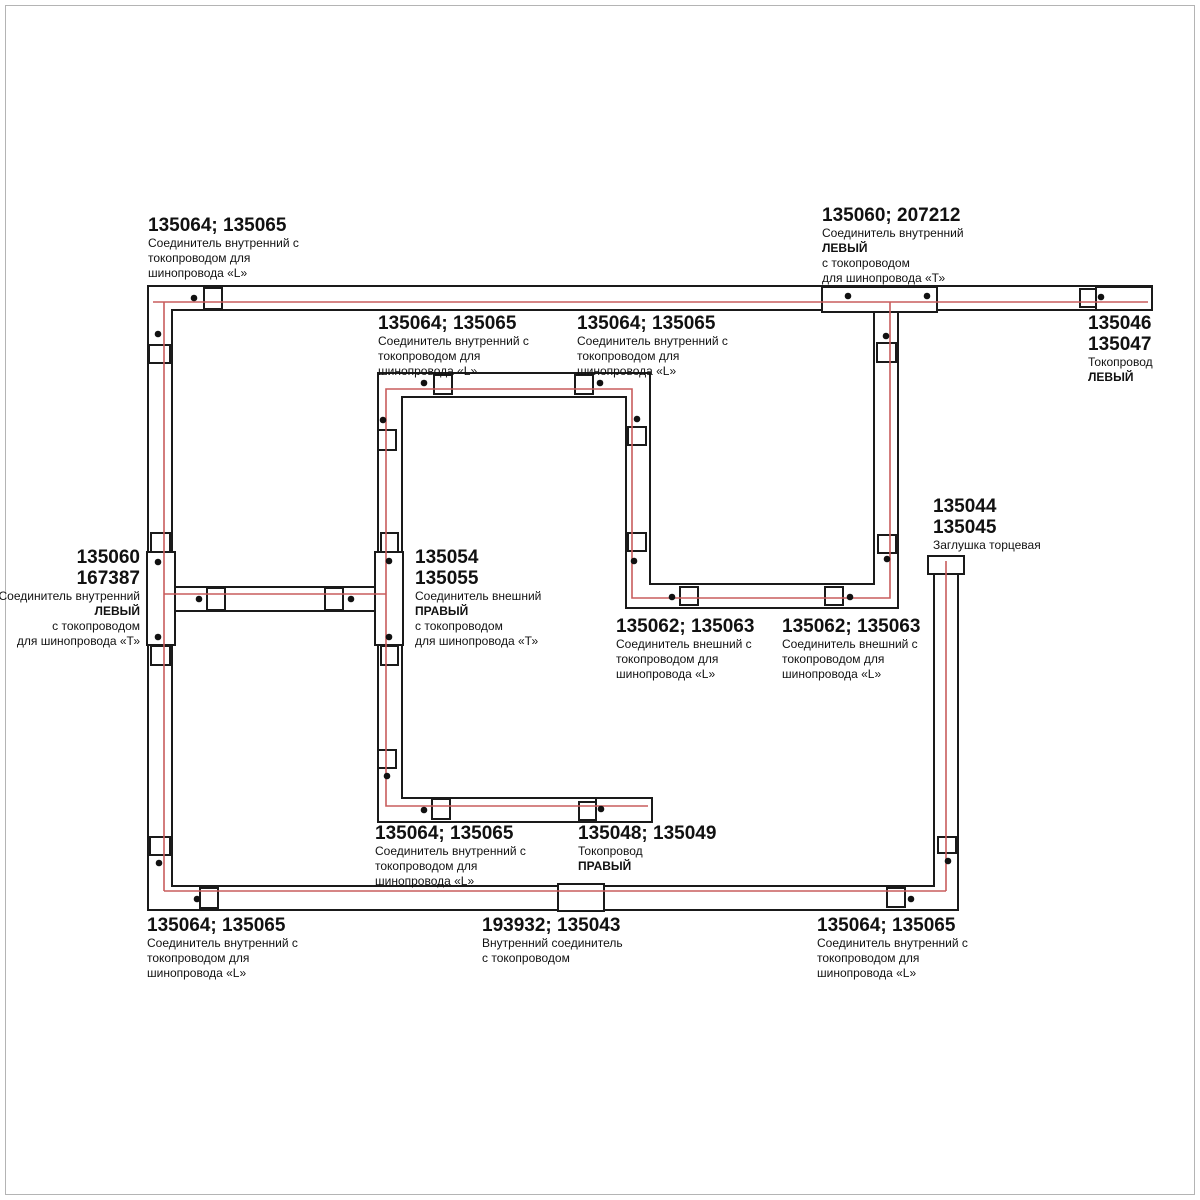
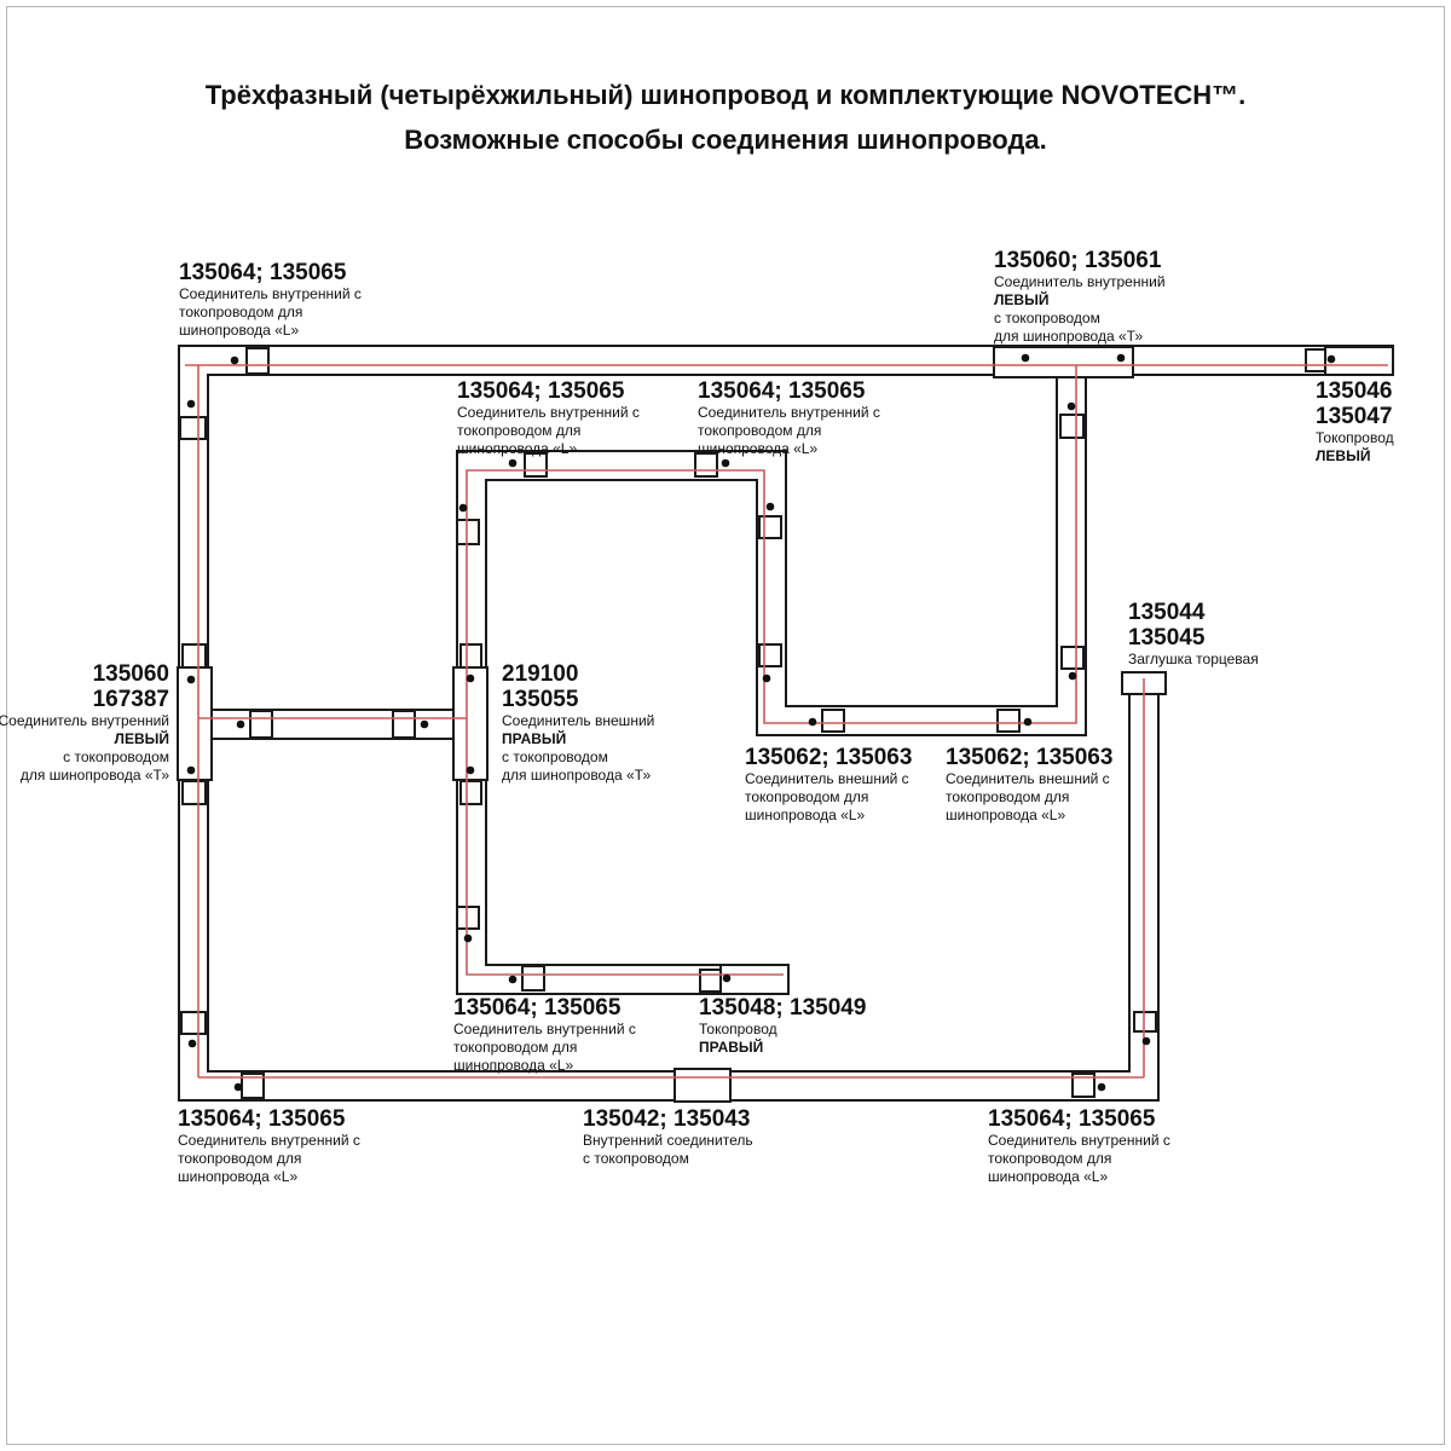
+ Трёхфазный (четырёхжильный) шинопровод и комплектующие NOVOTECH™.
+ Возможные способы соединения шинопровода.
  135064; 135065
  Соединитель внутренний с
  токопроводом для
  шинопровода «L»
- 135060; 207212
+ 135060; 135061
  Соединитель внутренний
  ЛЕВЫЙ
  с токопроводом
  для шинопровода «Т»
  135046
  135047
  Токопровод
  ЛЕВЫЙ
  135064; 135065
  Соединитель внутренний с
  токопроводом для
  шинопровода «L»
  135064; 135065
  Соединитель внутренний с
  токопроводом для
  шинопровода «L»
  135060
  167387
  Соединитель внутренний
  ЛЕВЫЙ
  с токопроводом
  для шинопровода «Т»
- 135054
+ 219100
  135055
  Соединитель внешний
  ПРАВЫЙ
  с токопроводом
  для шинопровода «Т»
  135044
  135045
  Заглушка торцевая
  135062; 135063
  Соединитель внешний с
  токопроводом для
  шинопровода «L»
  135062; 135063
  Соединитель внешний с
  токопроводом для
  шинопровода «L»
  135064; 135065
  Соединитель внутренний с
  токопроводом для
  шинопровода «L»
  135048; 135049
  Токопровод
  ПРАВЫЙ
  135064; 135065
  Соединитель внутренний с
  токопроводом для
  шинопровода «L»
- 193932; 135043
+ 135042; 135043
  Внутренний соединитель
  с токопроводом
  135064; 135065
  Соединитель внутренний с
  токопроводом для
  шинопровода «L»
